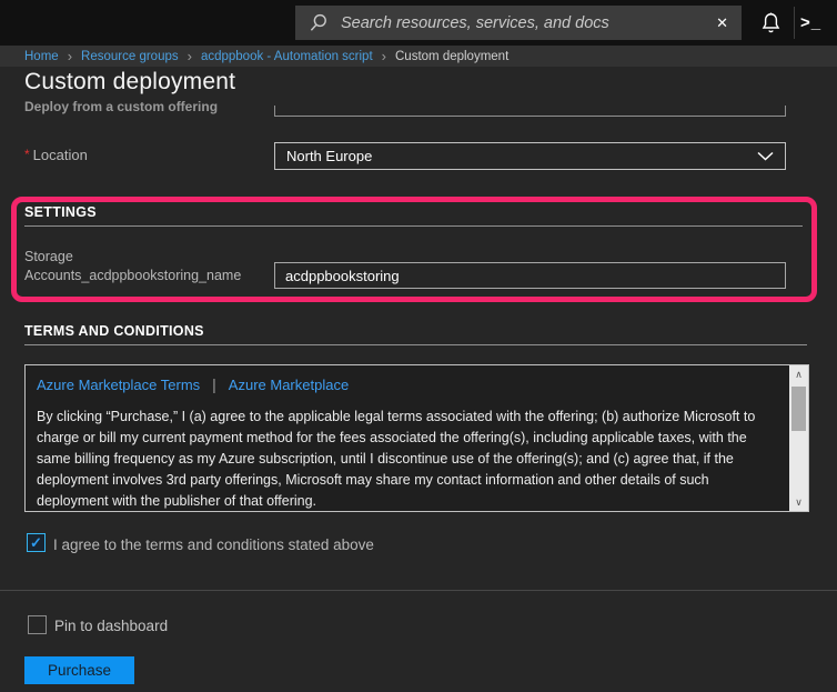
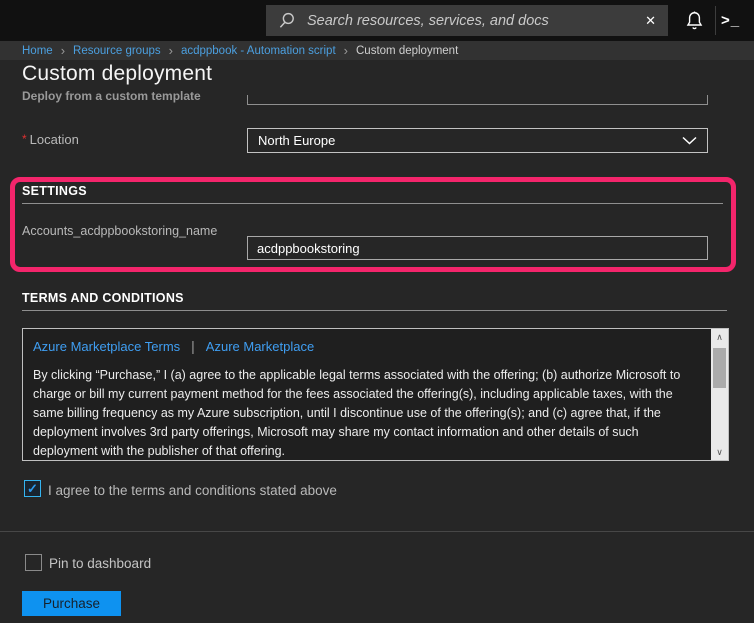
  Search resources, services, and docs
  ✕
  >_
  Home
  ›
  Resource groups
  ›
  acdppbook - Automation script
  ›
  Custom deployment
  Custom deployment
- Deploy from a custom offering
+ Deploy from a custom template
  * Location
  North Europe
  SETTINGS
- Storage
  Accounts_acdppbookstoring_name
  acdppbookstoring
  TERMS AND CONDITIONS
  Azure Marketplace Terms
  |
  Azure Marketplace
  By clicking “Purchase,” I (a) agree to the applicable legal terms associated with the offering; (b) authorize Microsoft to charge or bill my current payment method for the fees associated the offering(s), including applicable taxes, with the same billing frequency as my Azure subscription, until I discontinue use of the offering(s); and (c) agree that, if the deployment involves 3rd party offerings, Microsoft may share my contact information and other details of such deployment with the publisher of that offering.
  ∧
  ∨
  ✓
  I agree to the terms and conditions stated above
  Pin to dashboard
  Purchase
